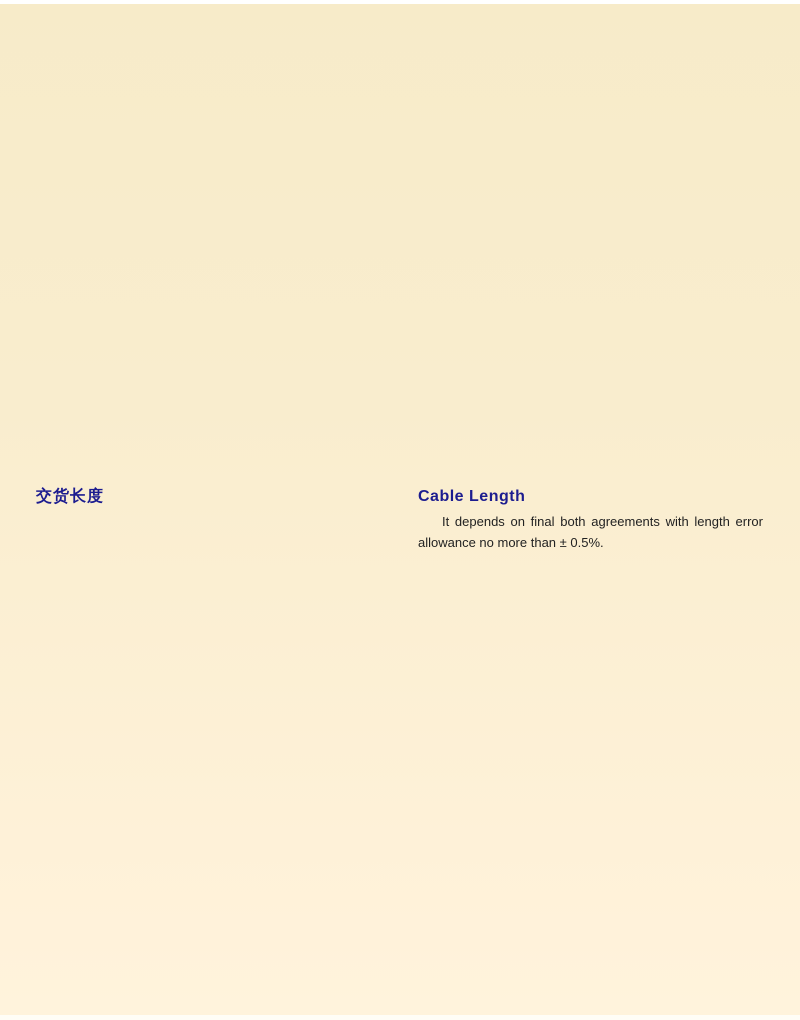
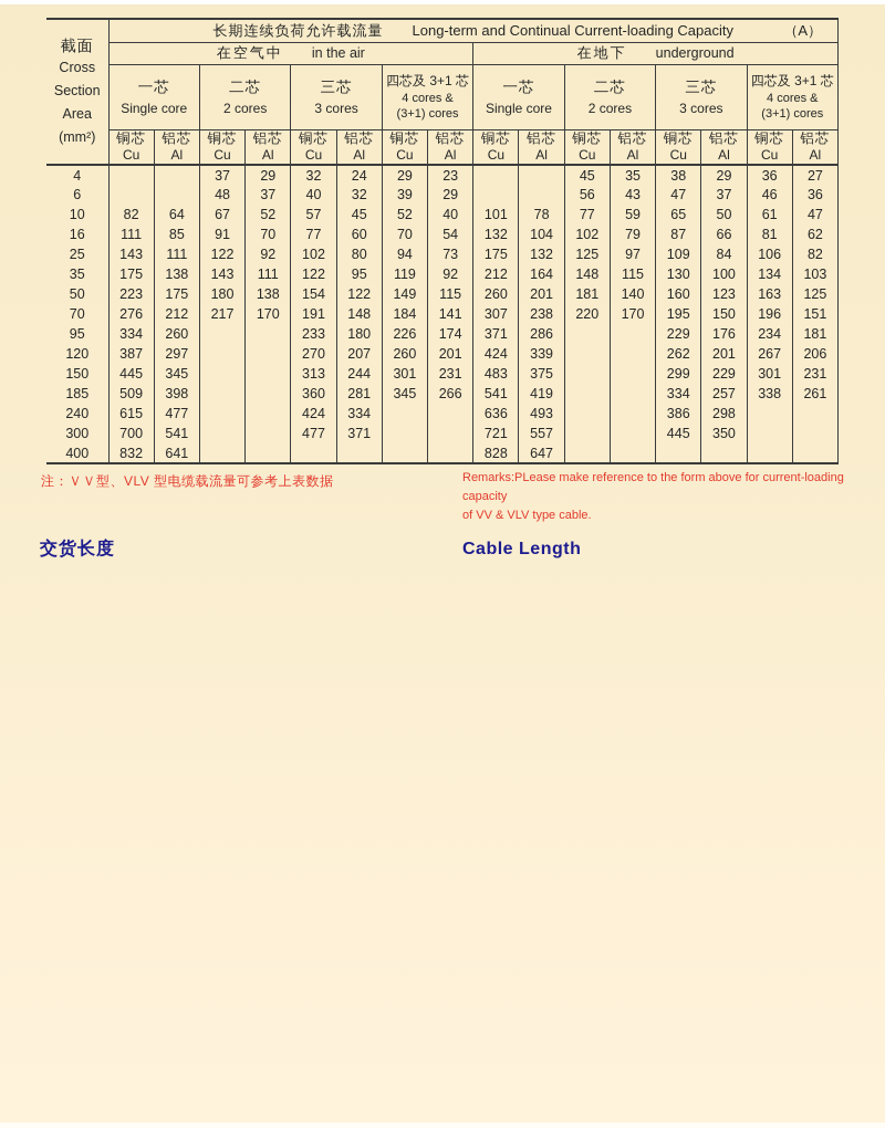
+ 截面CrossSectionArea(mm²)	长期连续负荷允许载流量 Long-term and Continual Current-loading Capacity （A）
+ 在空气中 in the air	在地下 underground
+ 一芯Single core	二芯2 cores	三芯3 cores	四芯及 3+1 芯4 cores &(3+1) cores	一芯Single core	二芯2 cores	三芯3 cores	四芯及 3+1 芯4 cores &(3+1) cores
+ 铜芯Cu	铝芯Al	铜芯Cu	铝芯Al	铜芯Cu	铝芯Al	铜芯Cu	铝芯Al	铜芯Cu	铝芯Al	铜芯Cu	铝芯Al	铜芯Cu	铝芯Al	铜芯Cu	铝芯Al
+ 4			37	29	32	24	29	23			45	35	38	29	36	27
+ 6			48	37	40	32	39	29			56	43	47	37	46	36
+ 10	82	64	67	52	57	45	52	40	101	78	77	59	65	50	61	47
+ 16	111	85	91	70	77	60	70	54	132	104	102	79	87	66	81	62
+ 25	143	111	122	92	102	80	94	73	175	132	125	97	109	84	106	82
+ 35	175	138	143	111	122	95	119	92	212	164	148	115	130	100	134	103
+ 50	223	175	180	138	154	122	149	115	260	201	181	140	160	123	163	125
+ 70	276	212	217	170	191	148	184	141	307	238	220	170	195	150	196	151
+ 95	334	260			233	180	226	174	371	286			229	176	234	181
+ 120	387	297			270	207	260	201	424	339			262	201	267	206
+ 150	445	345			313	244	301	231	483	375			299	229	301	231
+ 185	509	398			360	281	345	266	541	419			334	257	338	261
+ 240	615	477			424	334			636	493			386	298
+ 300	700	541			477	371			721	557			445	350
+ 400	832	641							828	647
+ 注：ＶＶ型、VLV 型电缆载流量可参考上表数据
+ Remarks:PLease make reference to the form above for current-loading capacity
+ of VV & VLV type cable.
  交货长度
  Cable Length
- It depends on final both agreements with length error
- allowance no more than ± 0.5%.
